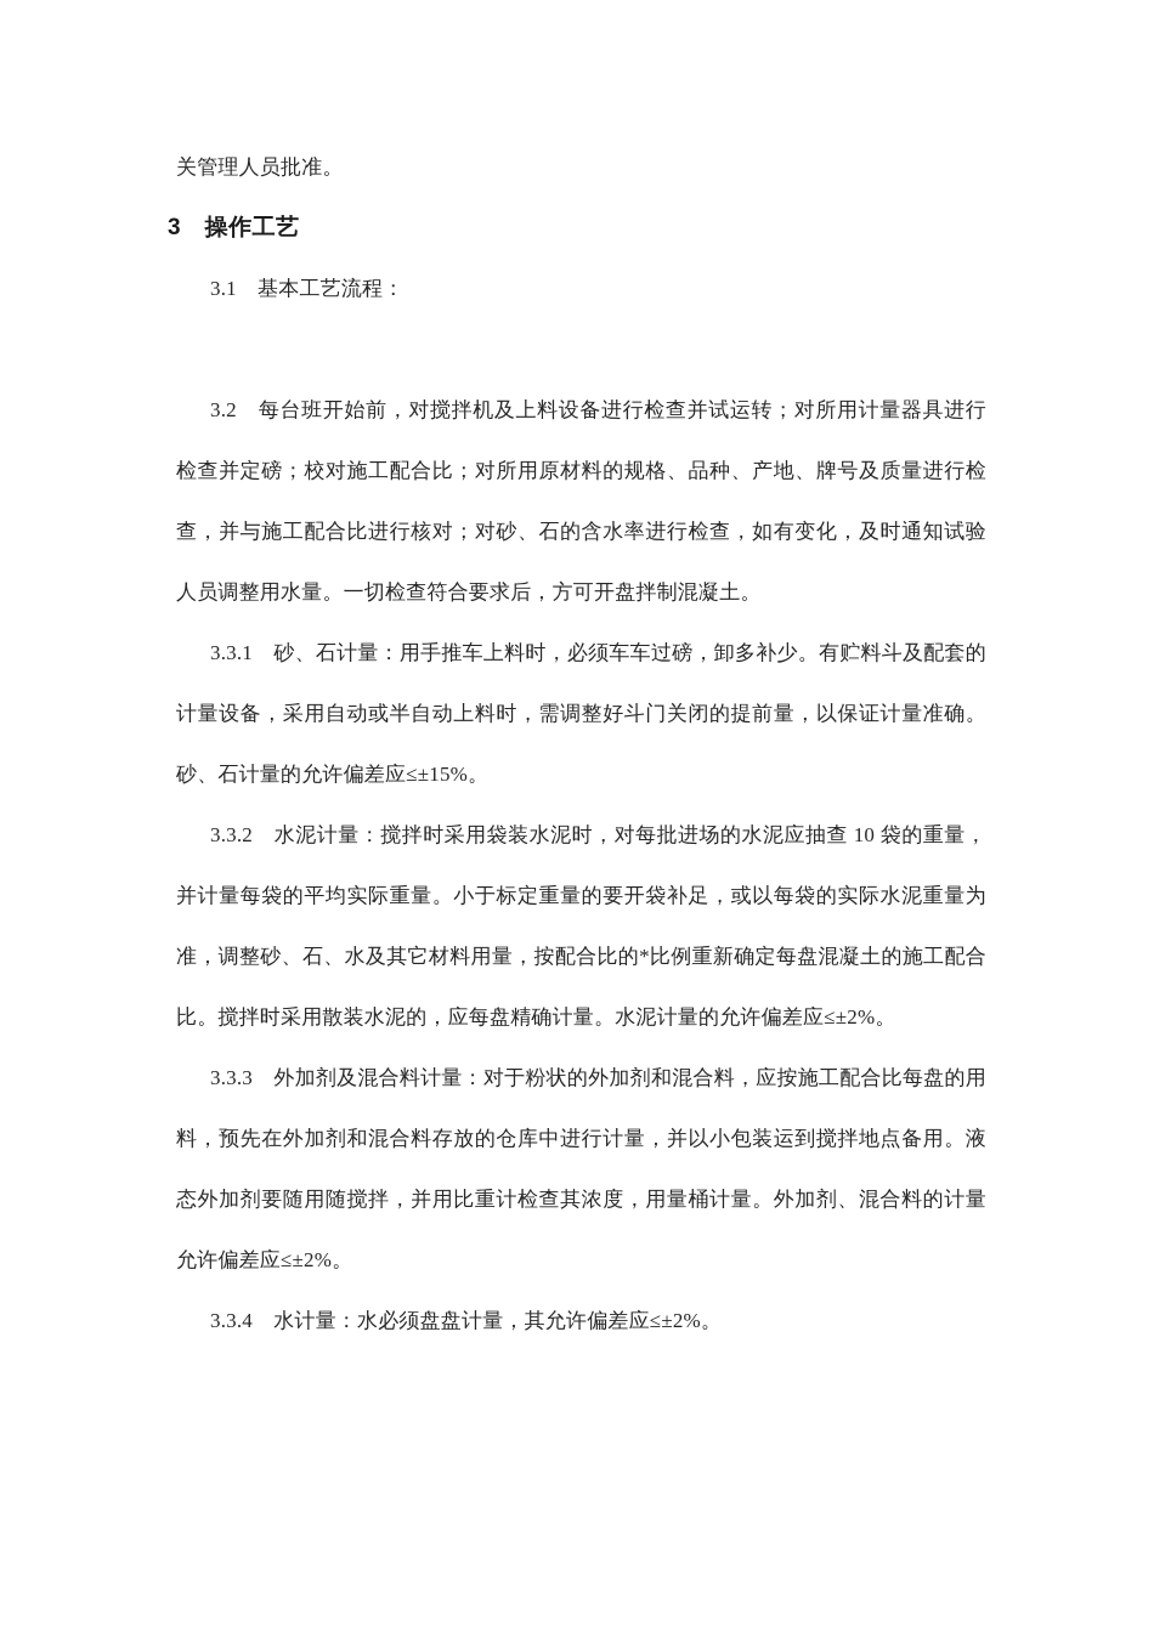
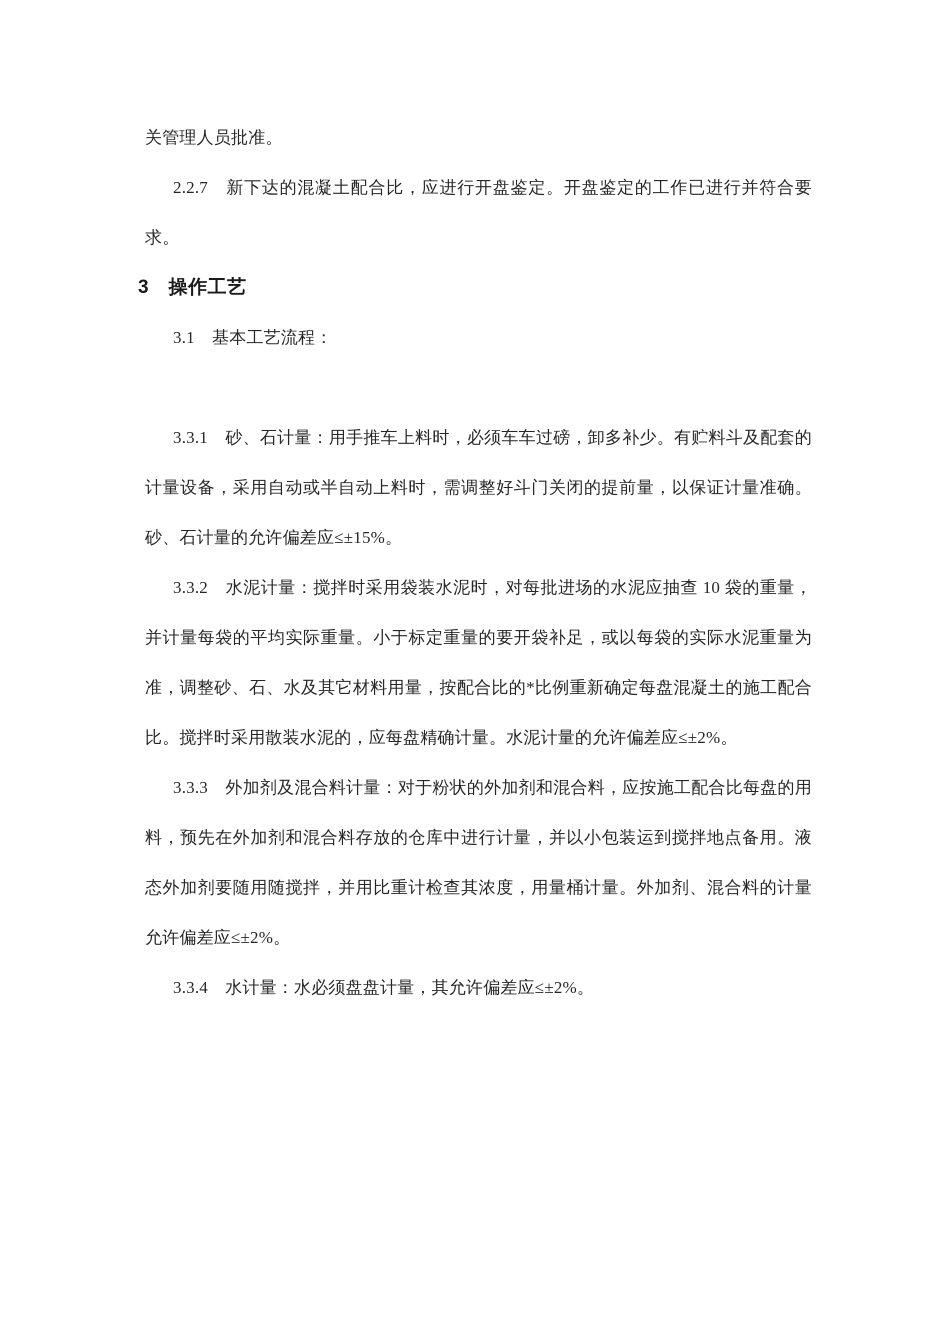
  关管理人员批准。
+ 2.2.7 新下达的混凝土配合比，应进行开盘鉴定。开盘鉴定的工作已进行并符合要求。
  3 操作工艺
  3.1 基本工艺流程：
- 3.2 每台班开始前，对搅拌机及上料设备进行检查并试运转；对所用计量器具进行检查并定磅；校对施工配合比；对所用原材料的规格、品种、产地、牌号及质量进行检查，并与施工配合比进行核对；对砂、石的含水率进行检查，如有变化，及时通知试验人员调整用水量。一切检查符合要求后，方可开盘拌制混凝土。
  3.3.1 砂、石计量：用手推车上料时，必须车车过磅，卸多补少。有贮料斗及配套的计量设备，采用自动或半自动上料时，需调整好斗门关闭的提前量，以保证计量准确。砂、石计量的允许偏差应≤±15%。
  3.3.2 水泥计量：搅拌时采用袋装水泥时，对每批进场的水泥应抽查 10 袋的重量，并计量每袋的平均实际重量。小于标定重量的要开袋补足，或以每袋的实际水泥重量为准，调整砂、石、水及其它材料用量，按配合比的*比例重新确定每盘混凝土的施工配合比。搅拌时采用散装水泥的，应每盘精确计量。水泥计量的允许偏差应≤±2%。
  3.3.3 外加剂及混合料计量：对于粉状的外加剂和混合料，应按施工配合比每盘的用料，预先在外加剂和混合料存放的仓库中进行计量，并以小包装运到搅拌地点备用。液态外加剂要随用随搅拌，并用比重计检查其浓度，用量桶计量。外加剂、混合料的计量允许偏差应≤±2%。
  3.3.4 水计量：水必须盘盘计量，其允许偏差应≤±2%。
